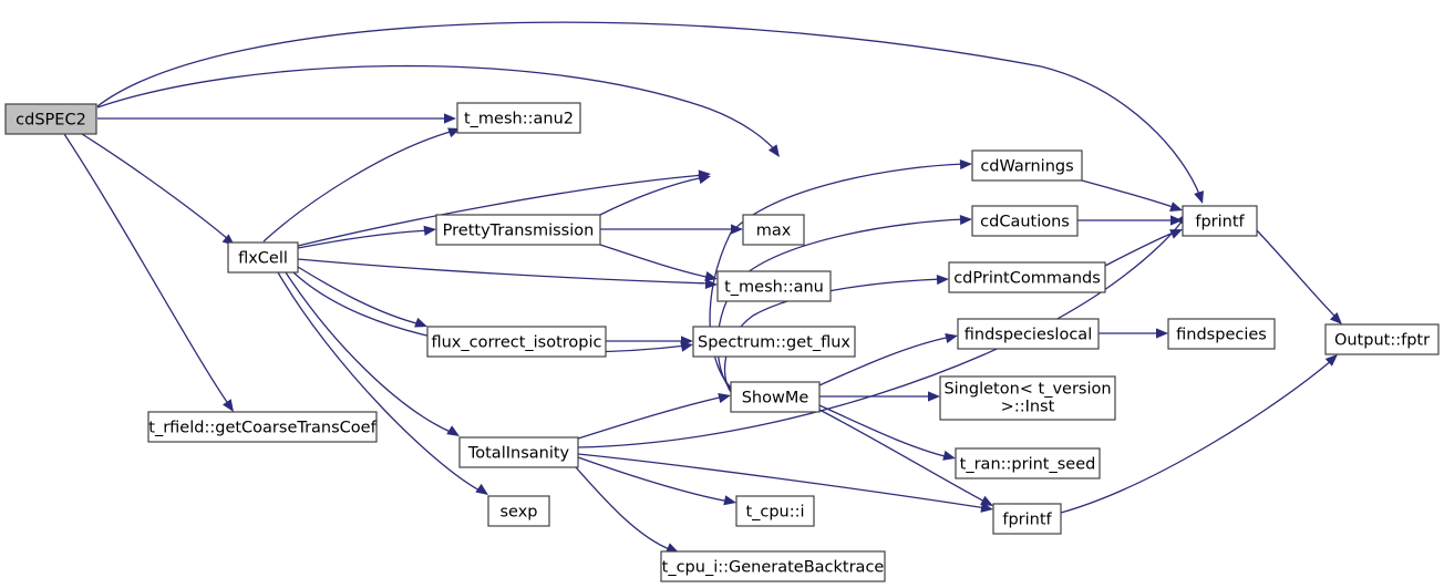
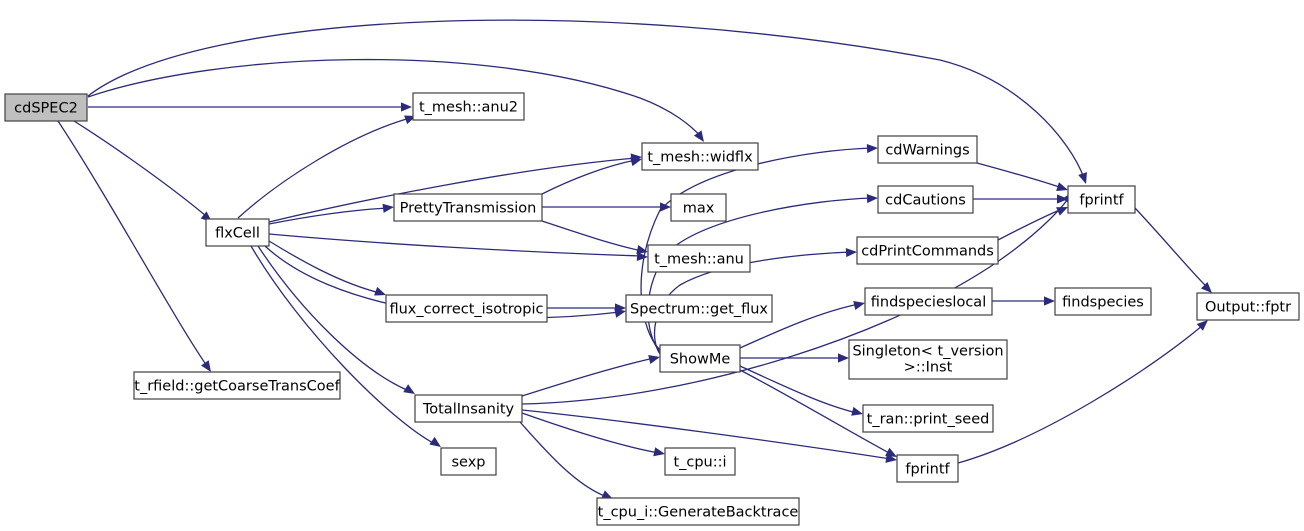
  cdSPEC2
  t_mesh::anu2
+ t_mesh::widflx
  flxCell
  PrettyTransmission
  max
  t_mesh::anu
  flux_correct_isotropic
  Spectrum::get_flux
  t_rfield::getCoarseTransCoef
  TotalInsanity
  sexp
  t_cpu::i
  t_cpu_i::GenerateBacktrace
  ShowMe
  cdWarnings
  cdCautions
  cdPrintCommands
  findspecieslocal
  findspecies
  Singleton< t_version
  >::Inst
  t_ran::print_seed
  fprintf
  fprintf
  Output::fptr
